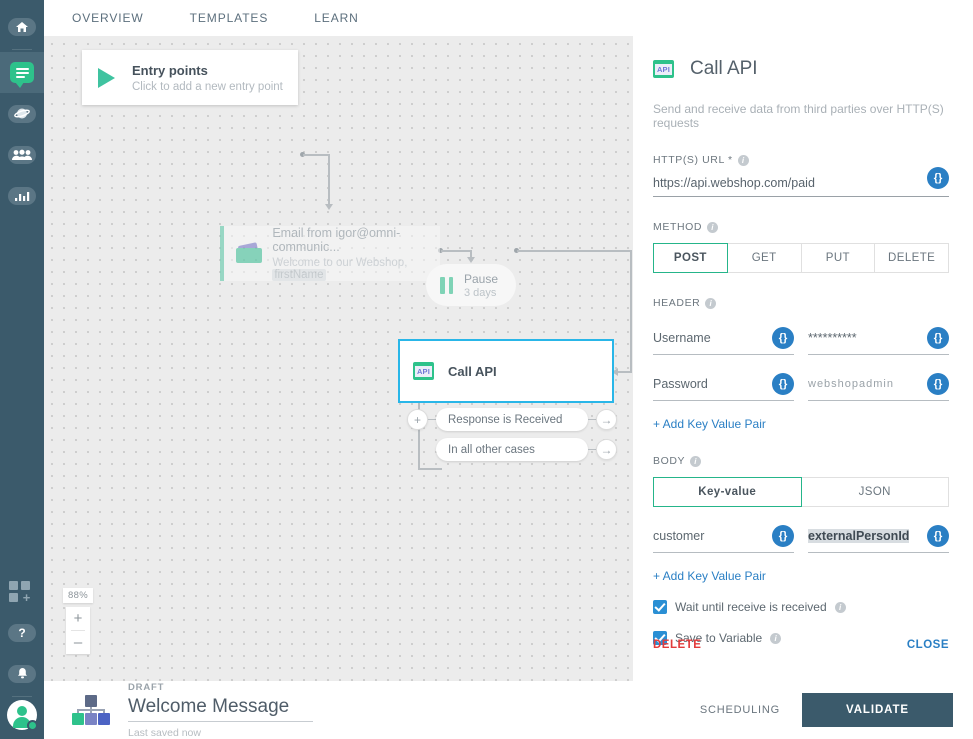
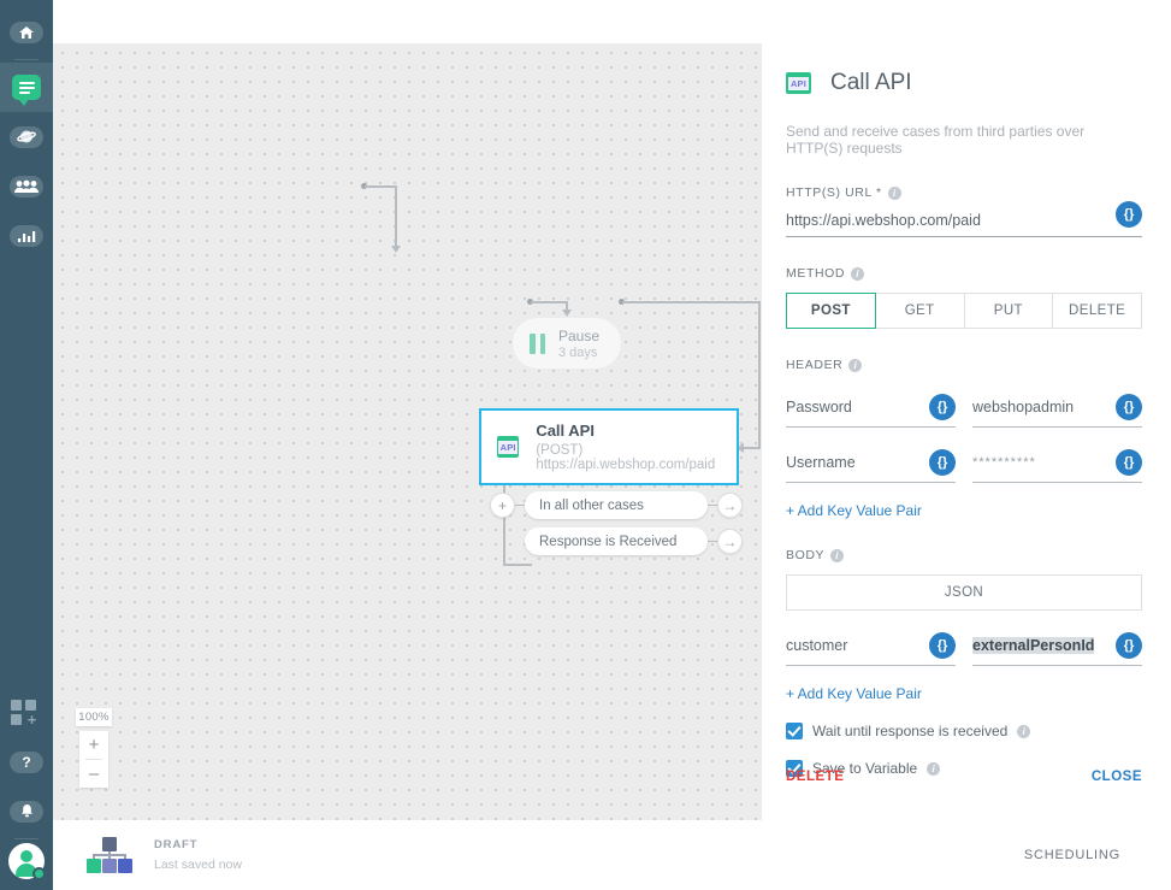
  +
  ?
- OVERVIEW
- TEMPLATES
- LEARN
- Entry points
- Click to add a new entry point
- Email from igor@omni-communic...
- Welcome to our Webshop, firstName
  Pause
  3 days
  API
  Call API
+ (POST) https://api.webshop.com/paid
  +
- Response is Received
+ In all other cases
  →
- In all other cases
+ Response is Received
  →
- 88%
+ 100%
  +
  –
  API
  Call API
- Send and receive data from third parties over HTTP(S) requests
+ Send and receive cases from third parties over HTTP(S) requests
  HTTP(S) URL *
  i
  https://api.webshop.com/paid
  {}
  METHOD
  i
  POST
  GET
  PUT
  DELETE
  HEADER
  i
- Username
+ Password
  {}
- **********
+ webshopadmin
  {}
- Password
+ Username
  {}
- webshopadmin
+ **********
  {}
  + Add Key Value Pair
  BODY
  i
- Key-value
  JSON
  customer
  {}
  externalPersonId
  {}
  + Add Key Value Pair
- Wait until receive is received
+ Wait until response is received
  i
  Save to Variable
  i
  DELETE
  CLOSE
  DRAFT
- Welcome Message
  Last saved now
  SCHEDULING
- VALIDATE
